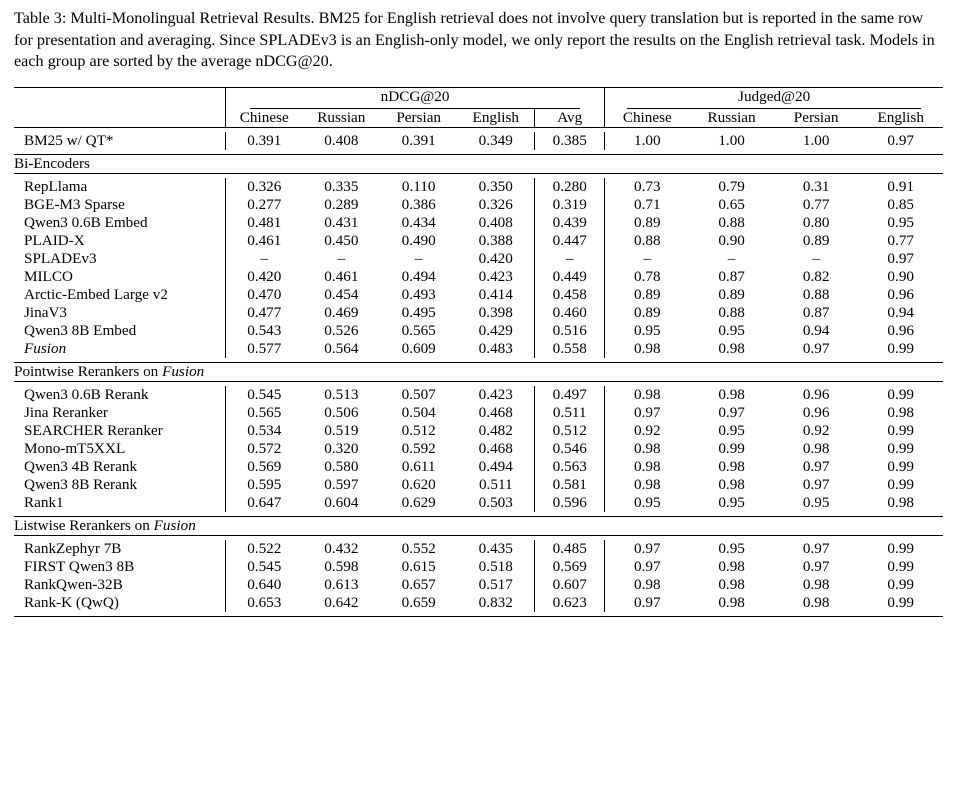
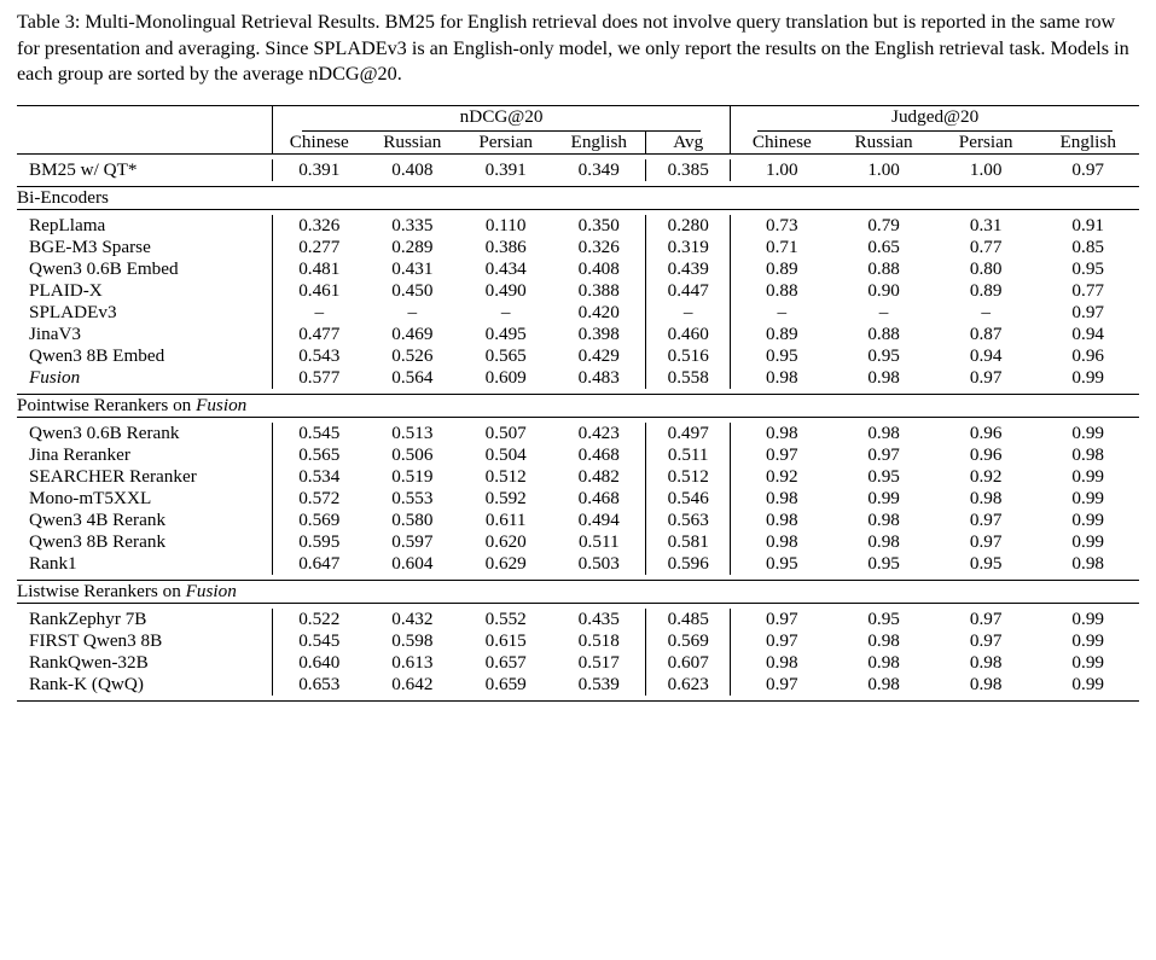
  Table 3: Multi-Monolingual Retrieval Results. BM25 for English retrieval does not involve query translation but is reported in the same row for presentation and averaging. Since SPLADEv3 is an English-only model, we only report the results on the English retrieval task. Models in each group are sorted by the average nDCG@20.
  	nDCG@20	Judged@20
  	Chinese	Russian	Persian	English	Avg	Chinese	Russian	Persian	English
  BM25 w/ QT*	0.391	0.408	0.391	0.349	0.385	1.00	1.00	1.00	0.97
  Bi-Encoders
  RepLlama	0.326	0.335	0.110	0.350	0.280	0.73	0.79	0.31	0.91
  BGE-M3 Sparse	0.277	0.289	0.386	0.326	0.319	0.71	0.65	0.77	0.85
  Qwen3 0.6B Embed	0.481	0.431	0.434	0.408	0.439	0.89	0.88	0.80	0.95
  PLAID-X	0.461	0.450	0.490	0.388	0.447	0.88	0.90	0.89	0.77
  SPLADEv3	–	–	–	0.420	–	–	–	–	0.97
- MILCO	0.420	0.461	0.494	0.423	0.449	0.78	0.87	0.82	0.90
- Arctic-Embed Large v2	0.470	0.454	0.493	0.414	0.458	0.89	0.89	0.88	0.96
  JinaV3	0.477	0.469	0.495	0.398	0.460	0.89	0.88	0.87	0.94
  Qwen3 8B Embed	0.543	0.526	0.565	0.429	0.516	0.95	0.95	0.94	0.96
  Fusion	0.577	0.564	0.609	0.483	0.558	0.98	0.98	0.97	0.99
  Pointwise Rerankers on Fusion
  Qwen3 0.6B Rerank	0.545	0.513	0.507	0.423	0.497	0.98	0.98	0.96	0.99
  Jina Reranker	0.565	0.506	0.504	0.468	0.511	0.97	0.97	0.96	0.98
  SEARCHER Reranker	0.534	0.519	0.512	0.482	0.512	0.92	0.95	0.92	0.99
- Mono-mT5XXL	0.572	0.320	0.592	0.468	0.546	0.98	0.99	0.98	0.99
+ Mono-mT5XXL	0.572	0.553	0.592	0.468	0.546	0.98	0.99	0.98	0.99
  Qwen3 4B Rerank	0.569	0.580	0.611	0.494	0.563	0.98	0.98	0.97	0.99
  Qwen3 8B Rerank	0.595	0.597	0.620	0.511	0.581	0.98	0.98	0.97	0.99
  Rank1	0.647	0.604	0.629	0.503	0.596	0.95	0.95	0.95	0.98
  Listwise Rerankers on Fusion
  RankZephyr 7B	0.522	0.432	0.552	0.435	0.485	0.97	0.95	0.97	0.99
  FIRST Qwen3 8B	0.545	0.598	0.615	0.518	0.569	0.97	0.98	0.97	0.99
  RankQwen-32B	0.640	0.613	0.657	0.517	0.607	0.98	0.98	0.98	0.99
- Rank-K (QwQ)	0.653	0.642	0.659	0.832	0.623	0.97	0.98	0.98	0.99
+ Rank-K (QwQ)	0.653	0.642	0.659	0.539	0.623	0.97	0.98	0.98	0.99
